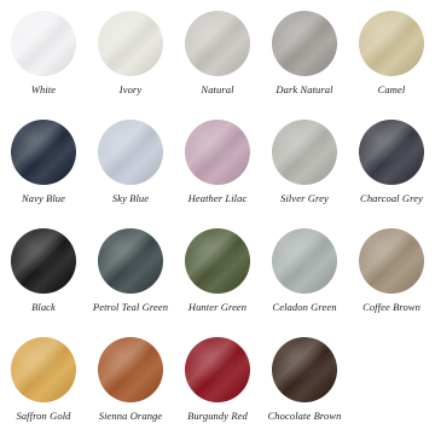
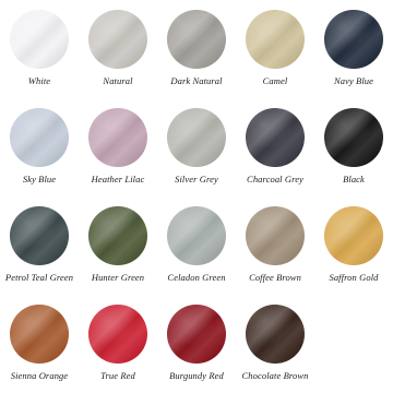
  White
- Ivory
  Natural
  Dark Natural
  Camel
  Navy Blue
  Sky Blue
  Heather Lilac
  Silver Grey
  Charcoal Grey
  Black
  Petrol Teal Green
  Hunter Green
  Celadon Green
  Coffee Brown
  Saffron Gold
  Sienna Orange
+ True Red
  Burgundy Red
  Chocolate Brown
